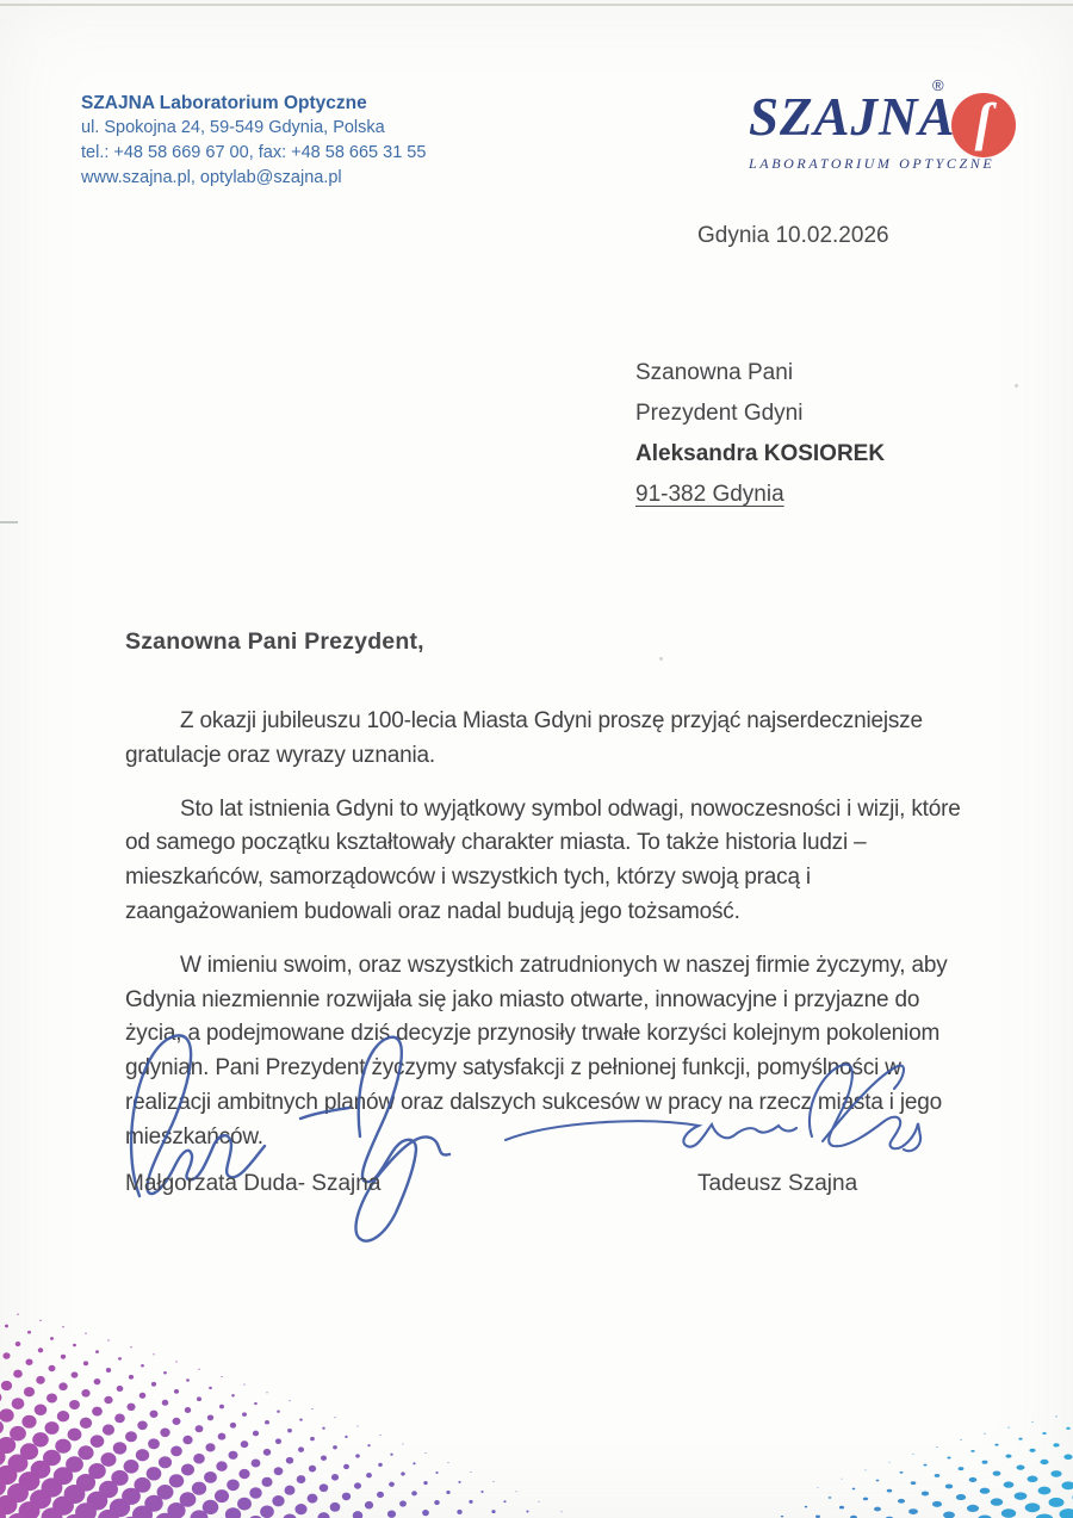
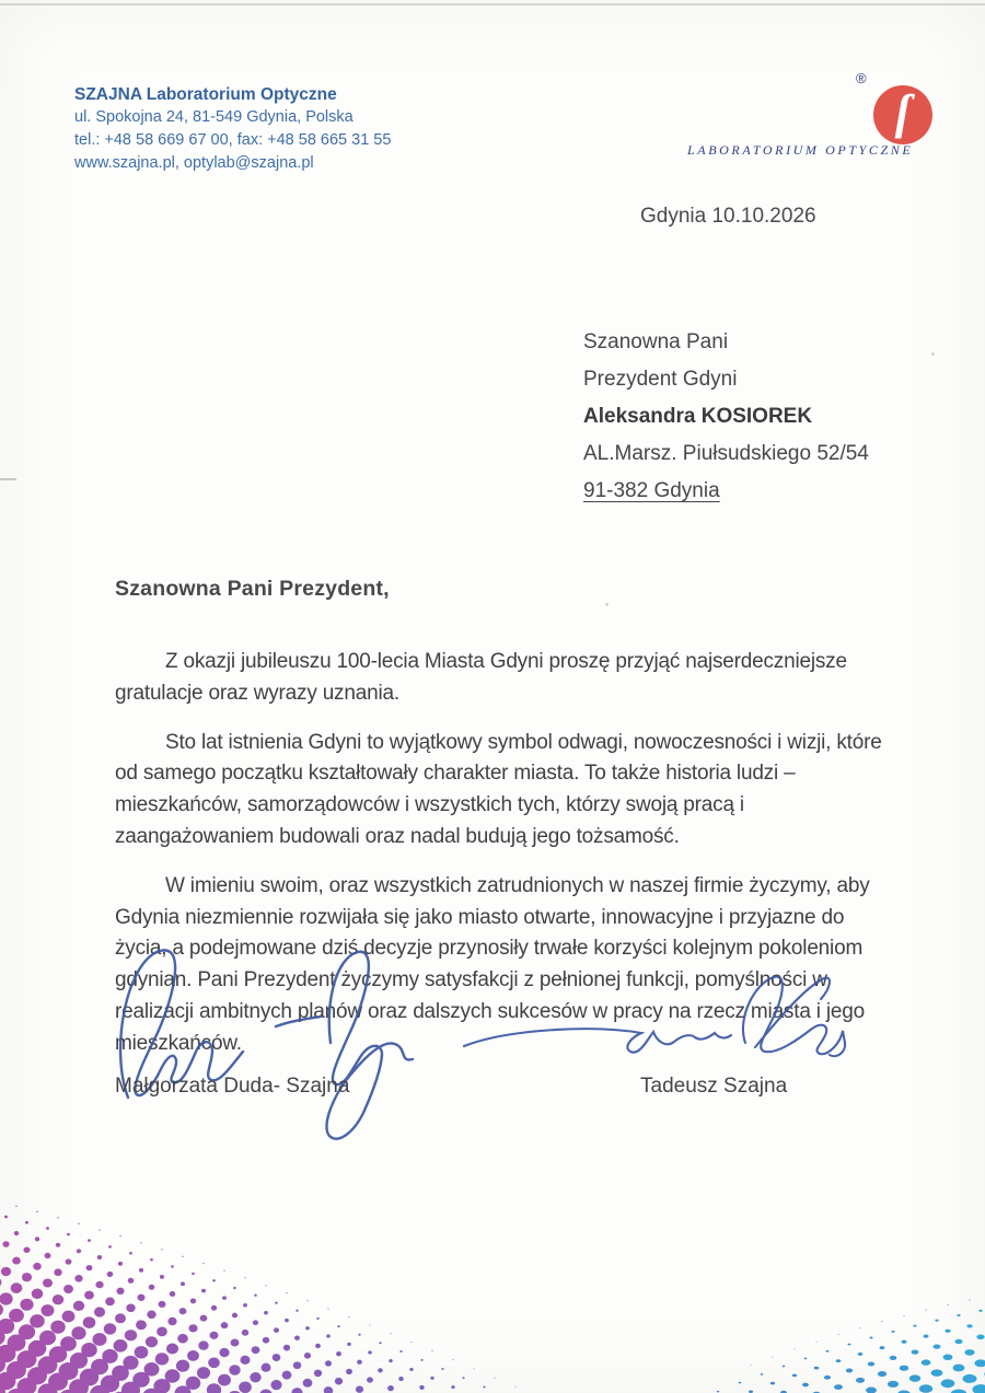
  SZAJNA Laboratorium Optyczne
- ul. Spokojna 24, 59-549 Gdynia, Polska
+ ul. Spokojna 24, 81-549 Gdynia, Polska
  tel.: +48 58 669 67 00, fax: +48 58 665 31 55
  www.szajna.pl, optylab@szajna.pl
- SZAJNA
  ®
  ſ
  LABORATORIUM OPTYCZNE
- Gdynia 10.02.2026
+ Gdynia 10.10.2026
  Szanowna Pani
  Prezydent Gdyni
  Aleksandra KOSIOREK
+ AL.Marsz. Piułsudskiego 52/54
  91-382 Gdynia
  Szanowna Pani Prezydent,
  Z okazji jubileuszu 100-lecia Miasta Gdyni proszę przyjąć najserdeczniejsze gratulacje oraz wyrazy uznania.
  Sto lat istnienia Gdyni to wyjątkowy symbol odwagi, nowoczesności i wizji, które od samego początku kształtowały charakter miasta. To także historia ludzi – mieszkańców, samorządowców i wszystkich tych, którzy swoją pracą i zaangażowaniem budowali oraz nadal budują jego tożsamość.
  W imieniu swoim, oraz wszystkich zatrudnionych w naszej firmie życzymy, aby Gdynia niezmiennie rozwijała się jako miasto otwarte, innowacyjne i przyjazne do życia, a podejmowane dziś decyzje przynosiły trwałe korzyści kolejnym pokoleniom gdynian. Pani Prezydent żyzymy satysfakcji z pełnionej funkcji, pomyślności realizacji ambitnych plaów oraz dalszych sukcesów w pracy na rzecz miasta i jego miezkańów.
  Małgorzata Duda- Szajna
  Tadeusz Szajna
